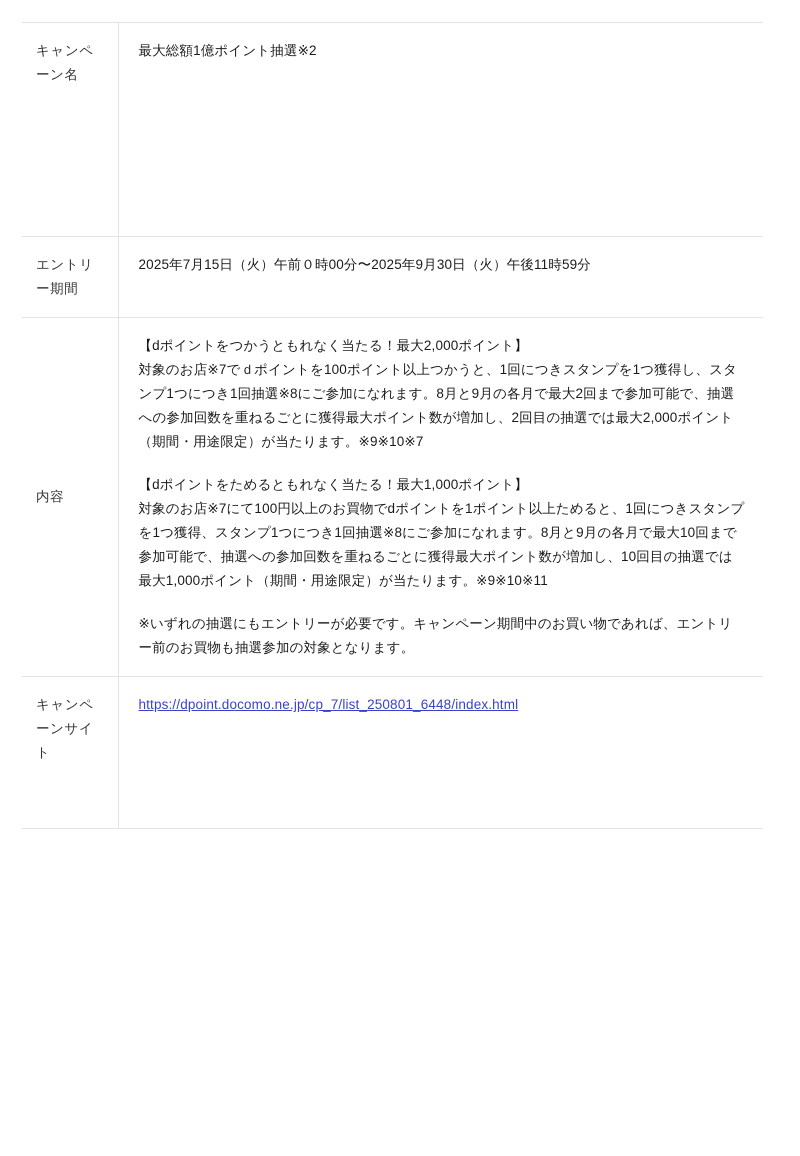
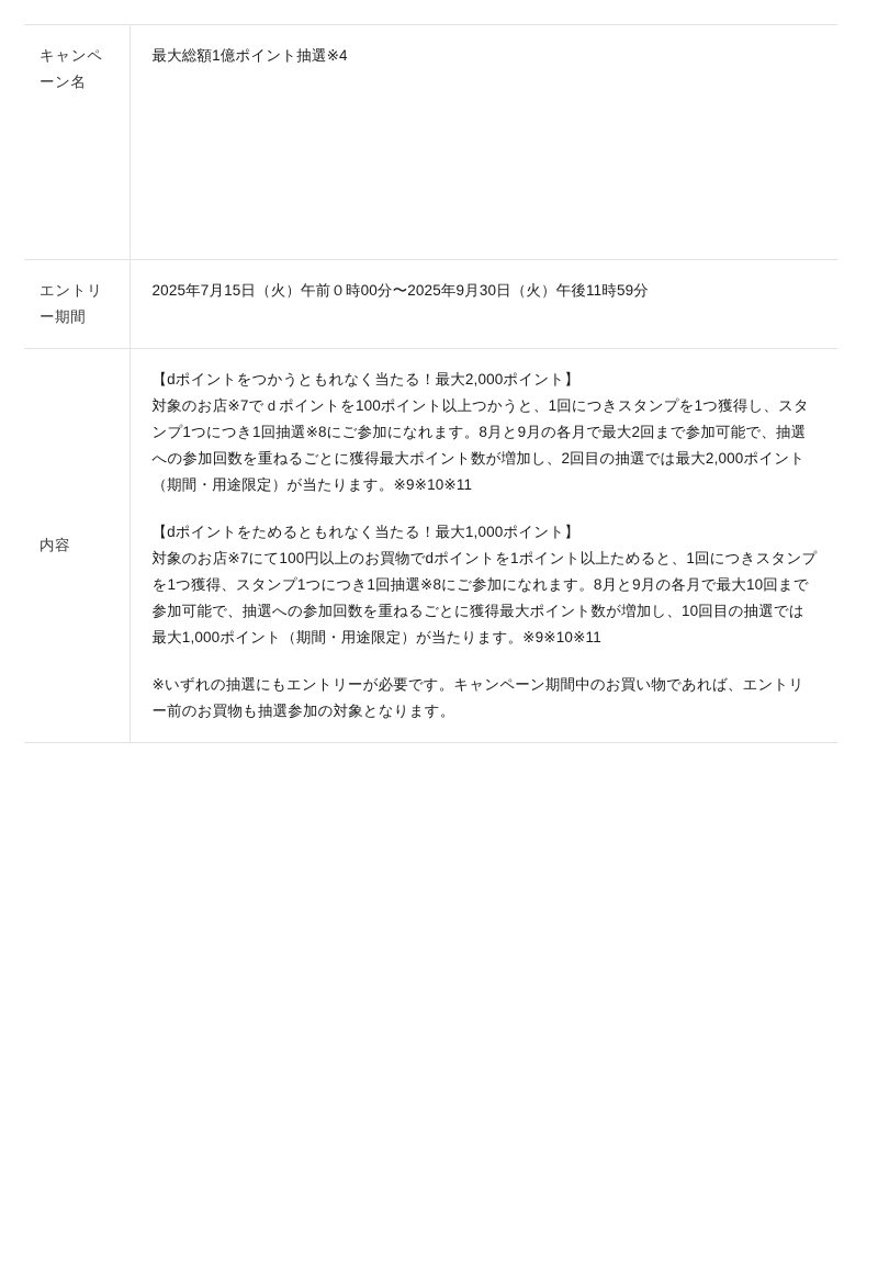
- キャンペーン名	最大総額1億ポイント抽選※2
+ キャンペーン名	最大総額1億ポイント抽選※4
  エントリー期間	2025年7月15日（火）午前０時00分〜2025年9月30日（火）午後11時59分
- 内容	【dポイントをつかうともれなく当たる！最大2,000ポイント】 対象のお店※7でｄポイントを100ポイント以上つかうと、1回につきスタンプを1つ獲得し、スタンプ1つにつき1回抽選※8にご参加になれます。8月と9月の各月で最大2回まで参加可能で、抽選への参加回数を重ねるごとに獲得最大ポイント数が増加し、2回目の抽選では最大2,000ポイント（期間・用途限定）が当たります。※9※10※7 【dポイントをためるともれなく当たる！最大1,000ポイント】 対象のお店※7にて100円以上のお買物でdポイントを1ポイント以上ためると、1回につきスタンプを1つ獲得、スタンプ1つにつき1回抽選※8にご参加になれます。8月と9月の各月で最大10回まで参加可能で、抽選への参加回数を重ねるごとに獲得最大ポイント数が増加し、10回目の抽選では最大1,000ポイント（期間・用途限定）が当たります。※9※10※11 ※いずれの抽選にもエントリーが必要です。キャンペーン期間中のお買い物であれば、エントリー前のお買物も抽選参加の対象となります。
+ 内容	【dポイントをつかうともれなく当たる！最大2,000ポイント】 対象のお店※7でｄポイントを100ポイント以上つかうと、1回につきスタンプを1つ獲得し、スタンプ1つにつき1回抽選※8にご参加になれます。8月と9月の各月で最大2回まで参加可能で、抽選への参加回数を重ねるごとに獲得最大ポイント数が増加し、2回目の抽選では最大2,000ポイント（期間・用途限定）が当たります。※9※10※11 【dポイントをためるともれなく当たる！最大1,000ポイント】 対象のお店※7にて100円以上のお買物でdポイントを1ポイント以上ためると、1回につきスタンプを1つ獲得、スタンプ1つにつき1回抽選※8にご参加になれます。8月と9月の各月で最大10回まで参加可能で、抽選への参加回数を重ねるごとに獲得最大ポイント数が増加し、10回目の抽選では最大1,000ポイント（期間・用途限定）が当たります。※9※10※11 ※いずれの抽選にもエントリーが必要です。キャンペーン期間中のお買い物であれば、エントリー前のお買物も抽選参加の対象となります。
- キャンペーンサイト	https://dpoint.docomo.ne.jp/cp_7/list_250801_6448/index.html
